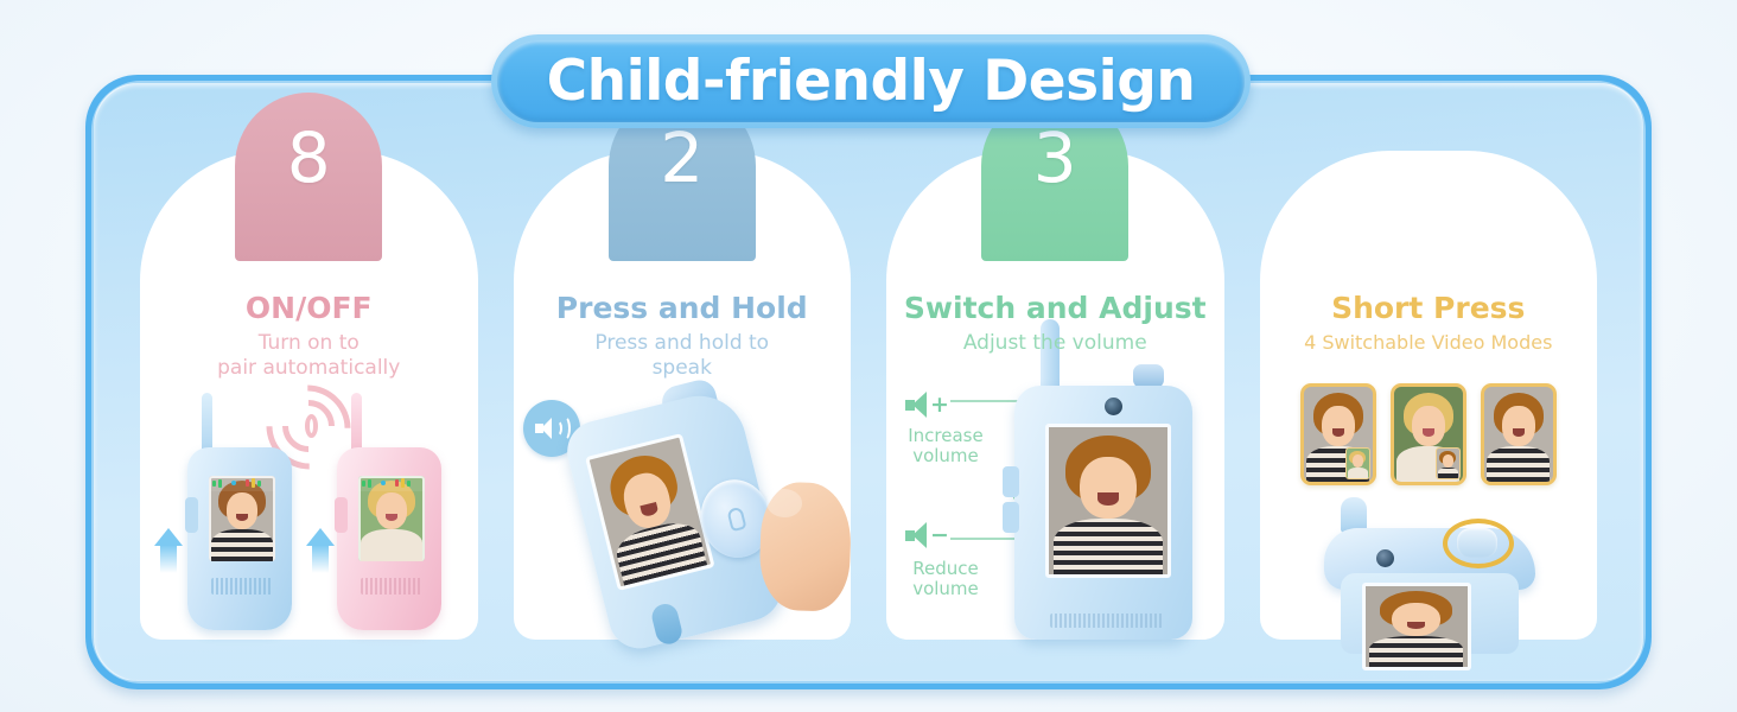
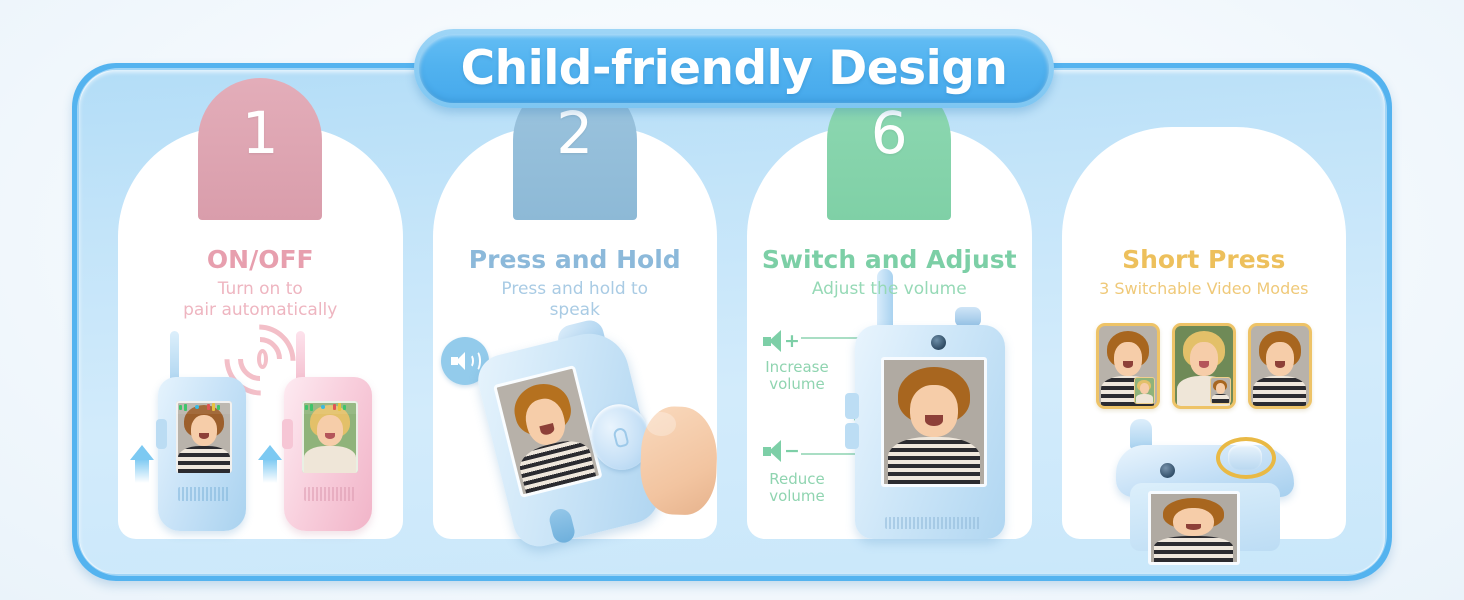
  Child-friendly Design
- 8
+ 1
  ON/OFF
  Turn on to
  pair automatically
  2
  Press and Hold
  Press and hold to
  speak
- 3
+ 6
  Switch and Adjust
  Adjust the volume
  +
  Increase
  volume
  −
  Reduce
  volume
  Short Press
- 4 Switchable Video Modes
+ 3 Switchable Video Modes
